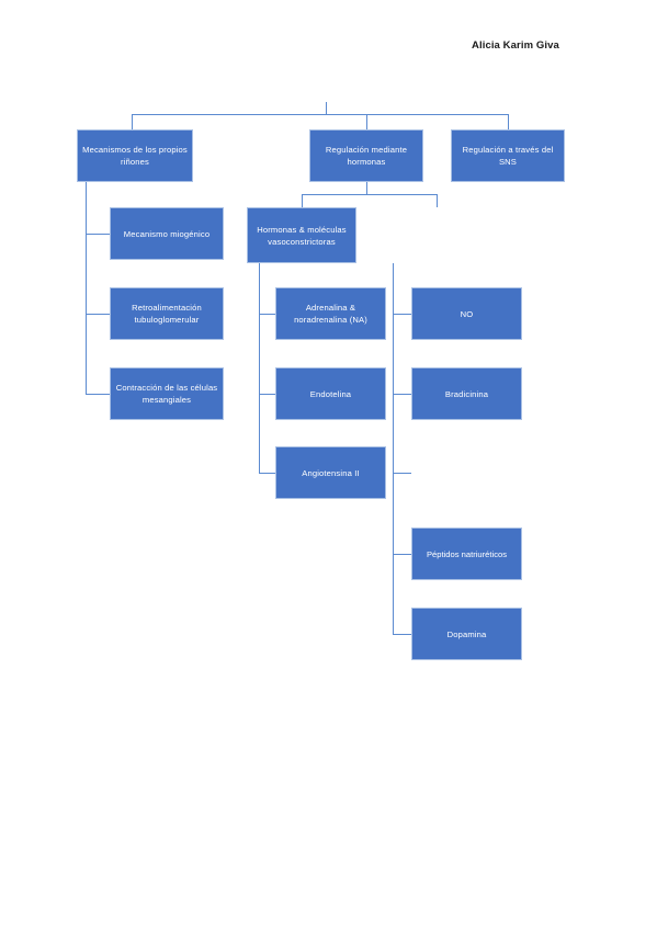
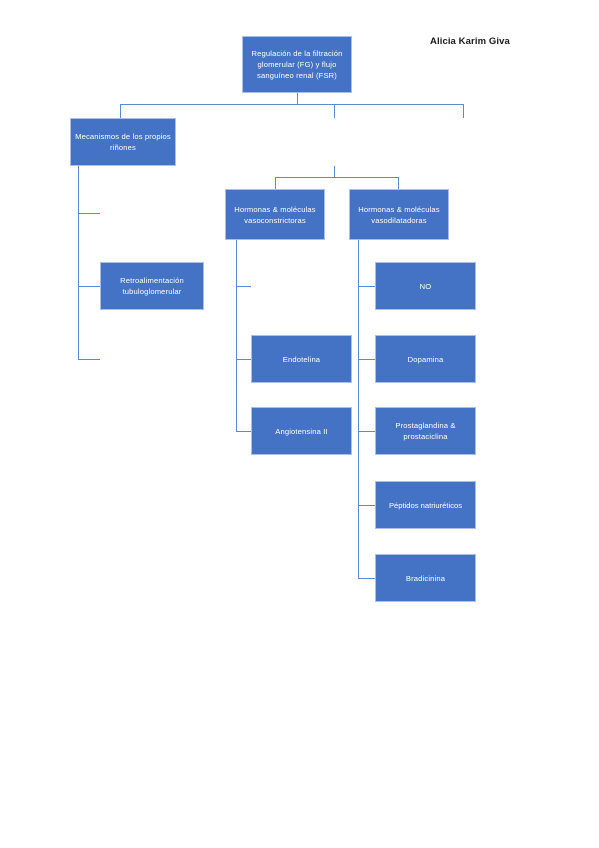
  Alicia Karim Giva
+ Regulación de la filtración glomerular (FG) y flujo sanguíneo renal (FSR)
  Mecanismos de los propios riñones
- Regulación mediante hormonas
- Regulación a través del SNS
- Mecanismo miogénico
  Hormonas & moléculas vasoconstrictoras
+ Hormonas & moléculas vasodilatadoras
  Retroalimentación tubuloglomerular
- Adrenalina & noradrenalina (NA)
  NO
- Contracción de las células mesangiales
  Endotelina
- Bradicinina
+ Dopamina
  Angiotensina II
+ Prostaglandina & prostaciclina
  Péptidos natriuréticos
- Dopamina
+ Bradicinina
